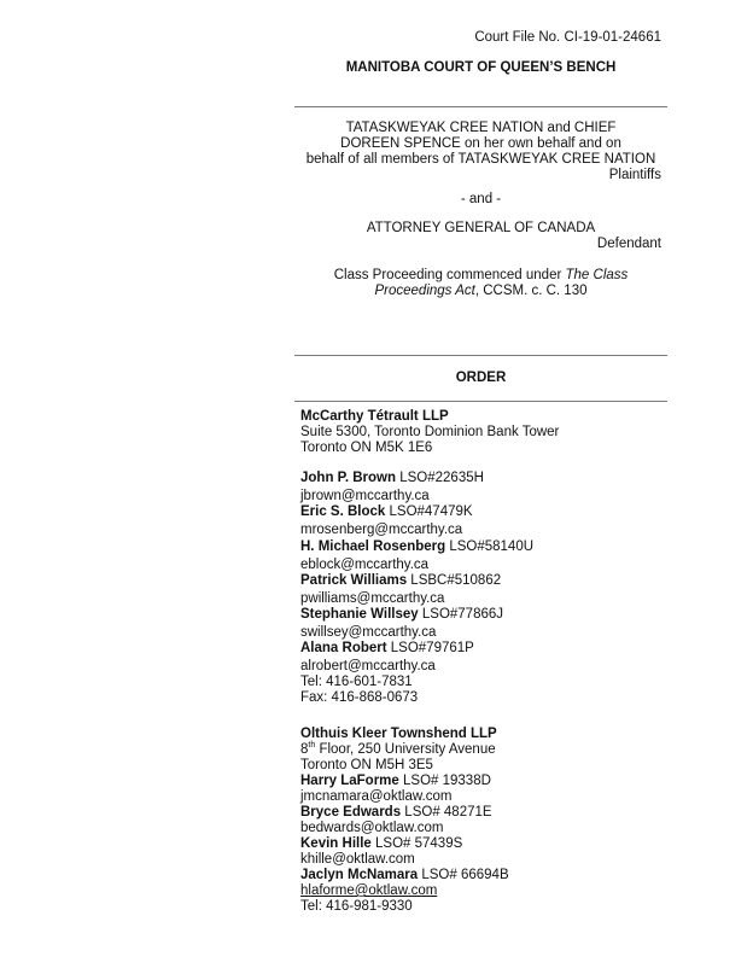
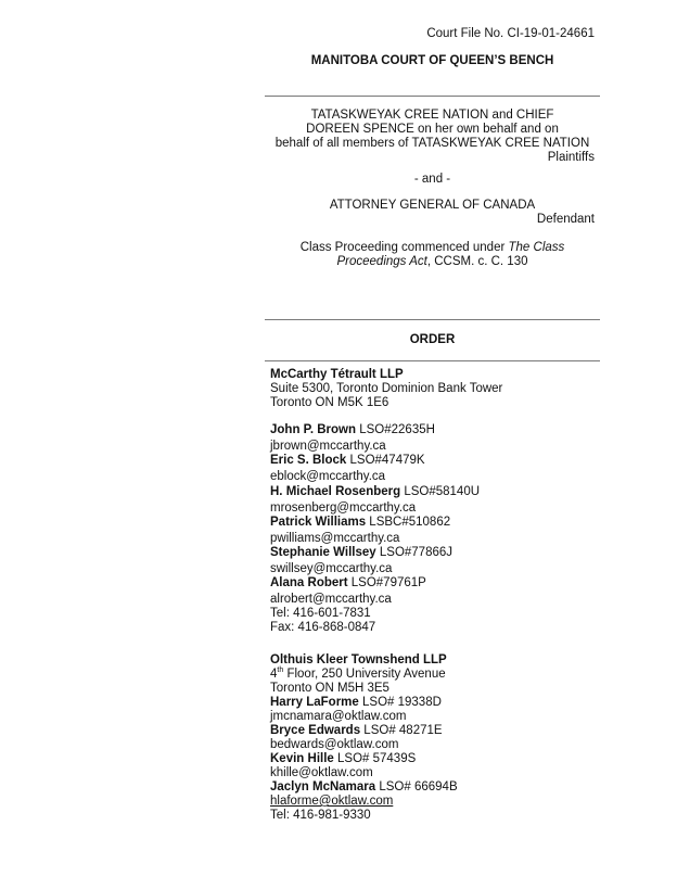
  Court File No. CI-19-01-24661
  MANITOBA COURT OF QUEEN’S BENCH
  TATASKWEYAK CREE NATION and CHIEF
  DOREEN SPENCE on her own behalf and on
  behalf of all members of TATASKWEYAK CREE NATION
  Plaintiffs
  - and -
  ATTORNEY GENERAL OF CANADA
  Defendant
  Class Proceeding commenced under The Class
  Proceedings Act, CCSM. c. C. 130
  ORDER
  McCarthy Tétrault LLP
  Suite 5300, Toronto Dominion Bank Tower
  Toronto ON M5K 1E6
  John P. Brown LSO#22635H
  jbrown@mccarthy.ca
  Eric S. Block LSO#47479K
- mrosenberg@mccarthy.ca
+ eblock@mccarthy.ca
  H. Michael Rosenberg LSO#58140U
- eblock@mccarthy.ca
+ mrosenberg@mccarthy.ca
  Patrick Williams LSBC#510862
  pwilliams@mccarthy.ca
  Stephanie Willsey LSO#77866J
  swillsey@mccarthy.ca
  Alana Robert LSO#79761P
  alrobert@mccarthy.ca
  Tel: 416-601-7831
- Fax: 416-868-0673
+ Fax: 416-868-0847
  Olthuis Kleer Townshend LLP
- 8 Floor, 250 University Avenue
+ 4 Floor, 250 University Avenue
  Toronto ON M5H 3E5
  Harry LaForme LSO# 19338D
  jmcnamara@oktlaw.com
  Bryce Edwards LSO# 48271E
  bedwards@oktlaw.com
  Kevin Hille LSO# 57439S
  khille@oktlaw.com
  Jaclyn McNamara LSO# 66694B
  hlaforme@oktlaw.com
  Tel: 416-981-9330
